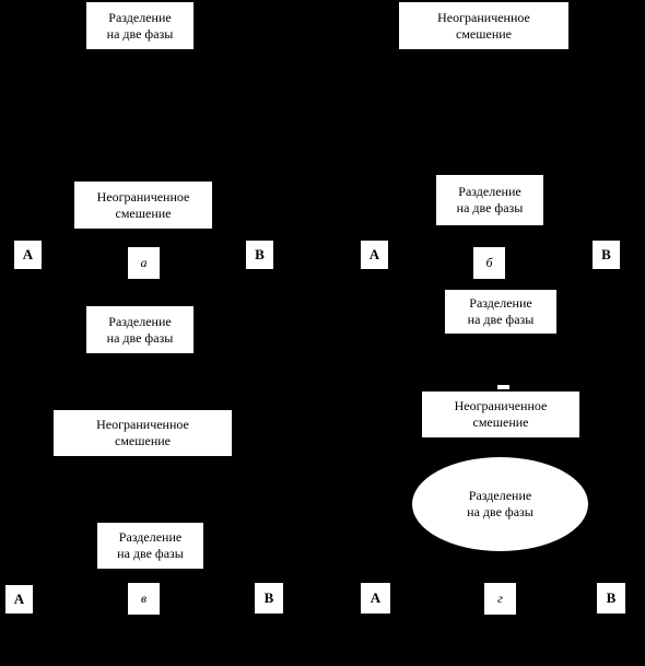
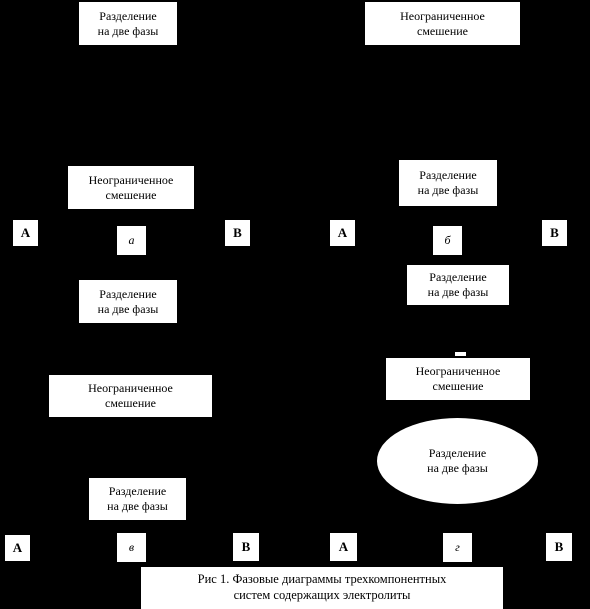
  Разделение
  на две фазы
  Неограниченное
  смешение
  Неограниченное
  смешение
  А
  а
  В
  Разделение
  на две фазы
  Разделение
  на две фазы
  А
  б
  В
  Разделение
  на две фазы
  Неограниченное
  смешение
  Разделение
  на две фазы
  А
  в
  В
  Неограниченное
  смешение
  Разделение
  на две фазы
  А
  г
  В
+ Рис 1. Фазовые диаграммы трехкомпонентных
+ систем содержащих электролиты
